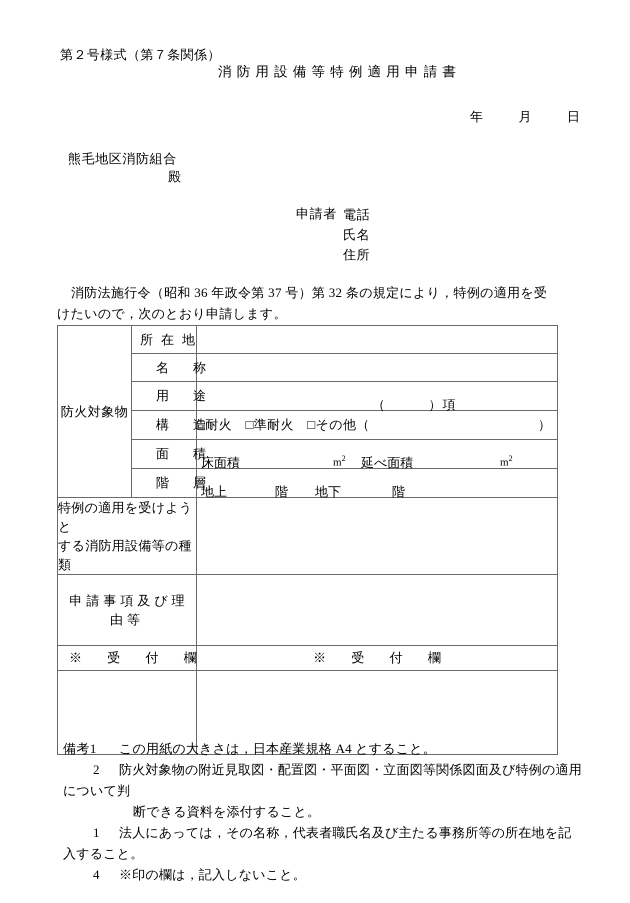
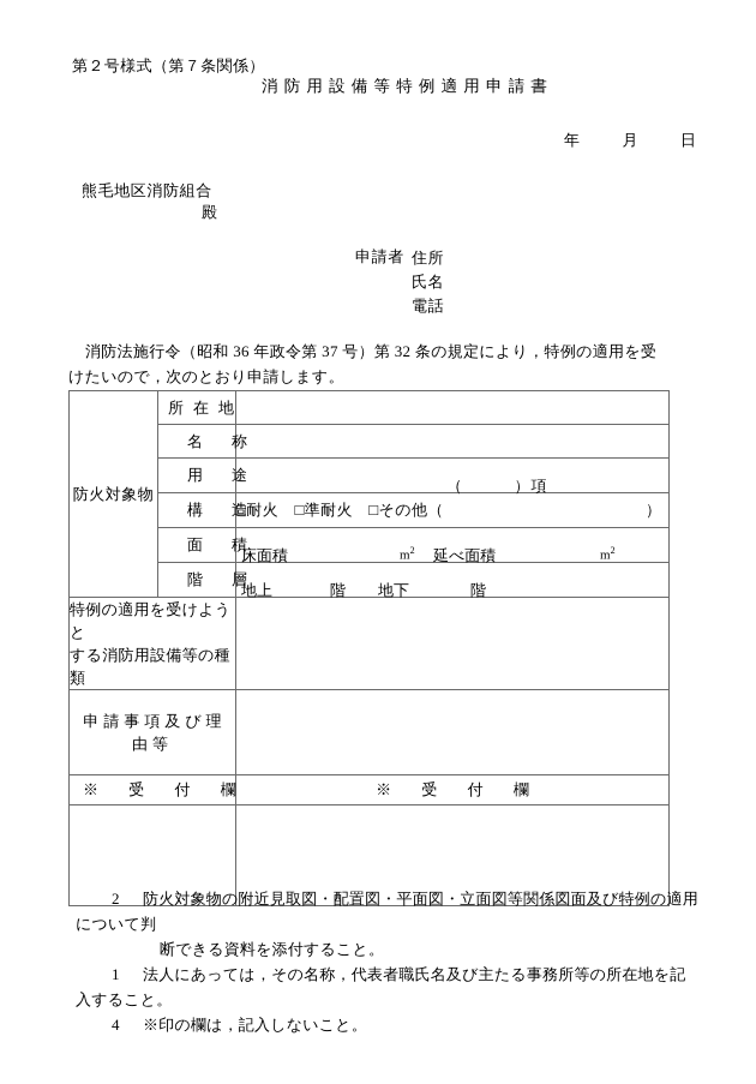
  第２号様式（第７条関係）
  消防用設備等特例適用申請書
  年 月 日
  熊毛地区消防組合
  殿
  申請者
- 電話
+ 住所
  氏名
- 住所
+ 電話
  消防法施行令（昭和 36 年政令第 37 号）第 32 条の規定により，特例の適用を受けたいので，次のとおり申請します。
  防火対象物	所在地
  名称
  用途	（ ）項
  構造	□耐火 □準耐火 □その他（ ）
  面積	床面積 m2 延べ面積 m2
  階層	地上 階 地下 階
  特例の適用を受けようと する消防用設備等の種類
  申請事項及び理由等
  ※ 受 付 欄	※ 受 付 欄
- 備考1
- この用紙の大きさは，日本産業規格 A4 とすること。
  2
  防火対象物の附近見取図・配置図・平面図・立面図等関係図面及び特例の適用について判
  断できる資料を添付すること。
  1
  法人にあっては，その名称，代表者職氏名及び主たる事務所等の所在地を記入すること。
  4
  ※印の欄は，記入しないこと。
